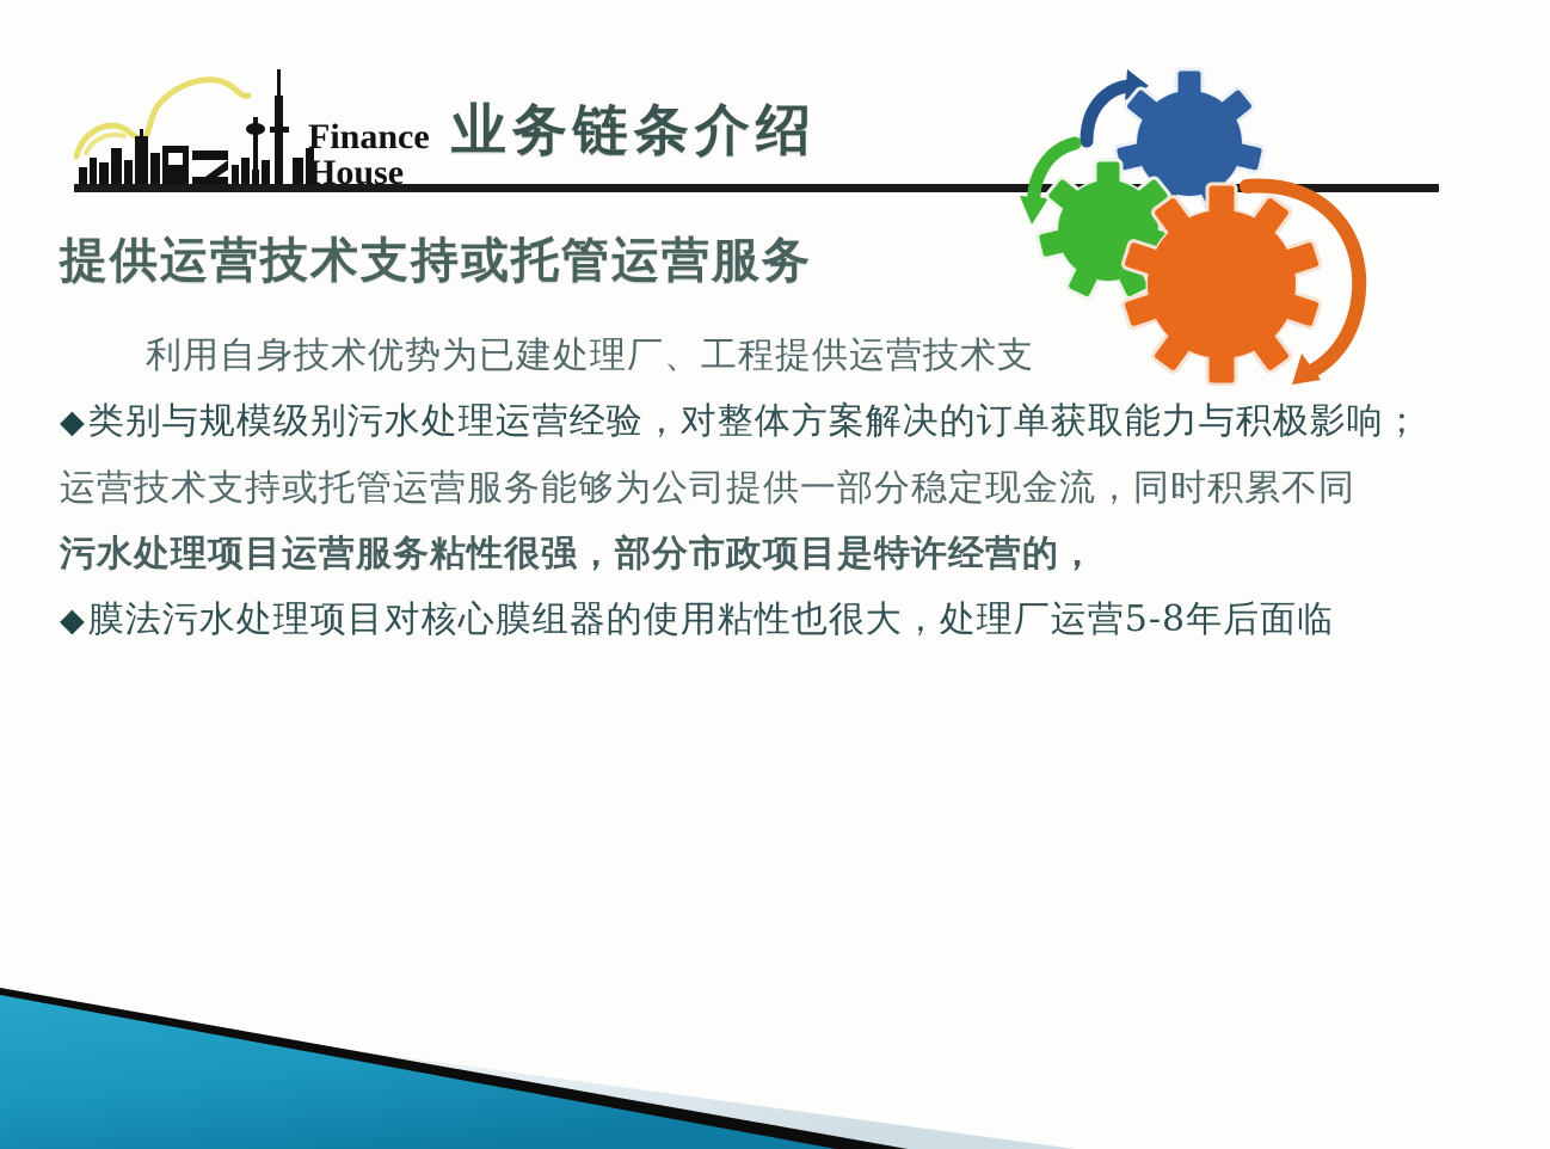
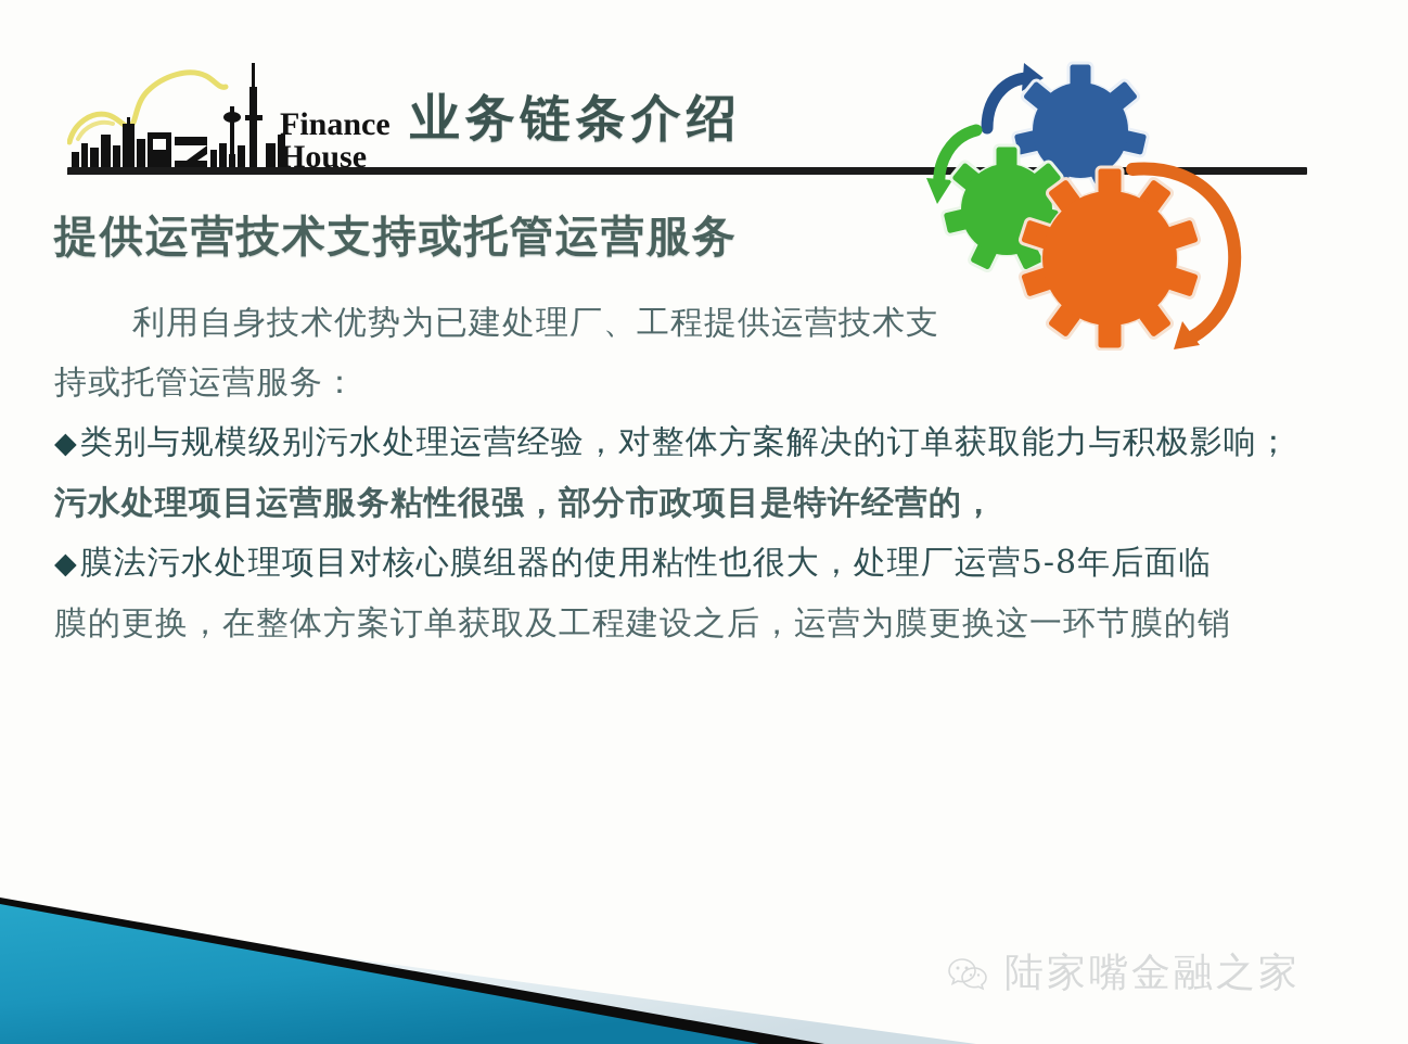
  Finance
  House
  业务链条介绍
  提供运营技术支持或托管运营服务
  利用自身技术优势为已建处理厂、工程提供运营技术支
+ 持或托管运营服务：
  ◆类别与规模级别污水处理运营经验，对整体方案解决的订单获取能力与积极影响；
- 运营技术支持或托管运营服务能够为公司提供一部分稳定现金流，同时积累不同
  污水处理项目运营服务粘性很强，部分市政项目是特许经营的，
  ◆膜法污水处理项目对核心膜组器的使用粘性也很大，处理厂运营5-8年后面临
+ 膜的更换，在整体方案订单获取及工程建设之后，运营为膜更换这一环节膜的销
+ 陆家嘴金融之家
